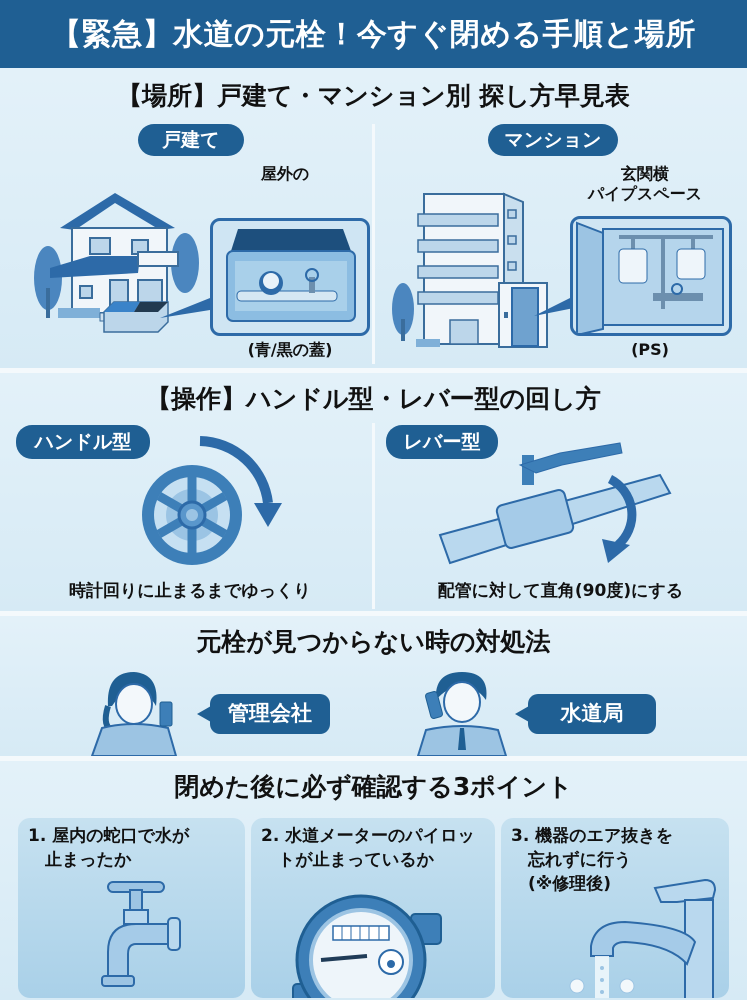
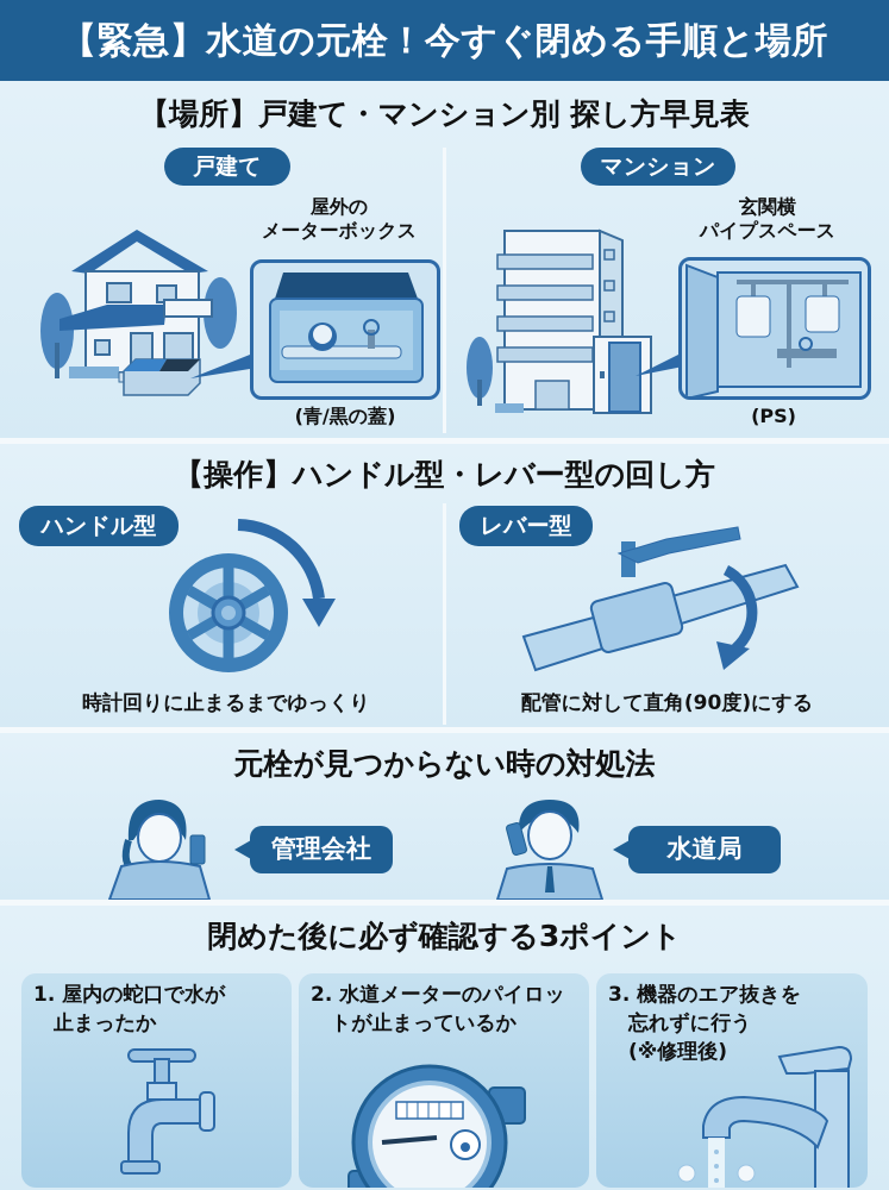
  【緊急】水道の元栓！今すぐ閉める手順と場所
  【場所】戸建て・マンション別 探し方早見表
  戸建て
  屋外の
+ メーターボックス
  (青/黒の蓋)
  マンション
  玄関横
  パイプスペース
  (PS)
  【操作】ハンドル型・レバー型の回し方
  ハンドル型
  時計回りに止まるまでゆっくり
  レバー型
  配管に対して直角(90度)にする
  元栓が見つからない時の対処法
  管理会社
  水道局
  閉めた後に必ず確認する3ポイント
  1. 屋内の蛇口で水が
  止まったか
  2. 水道メーターのパイロッ
  トが止まっているか
  3. 機器のエア抜きを
  忘れずに行う
  (※修理後)
